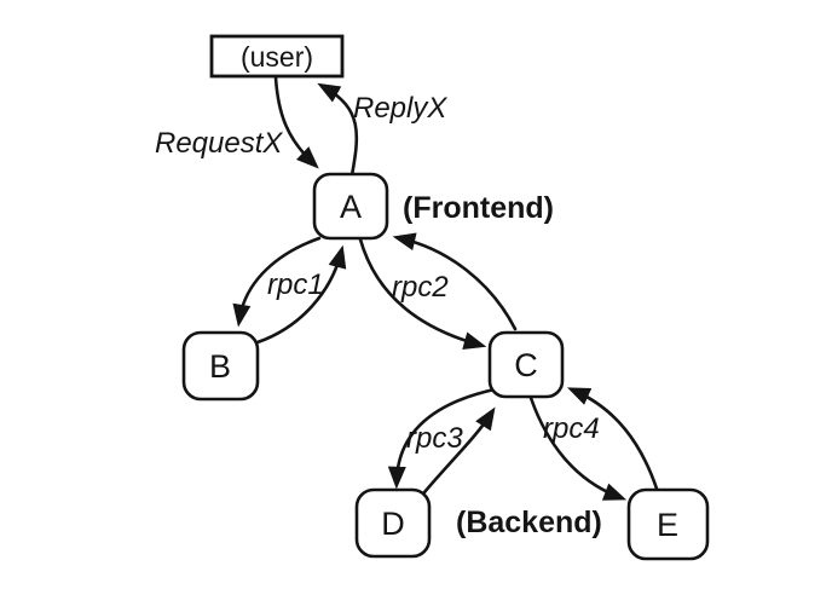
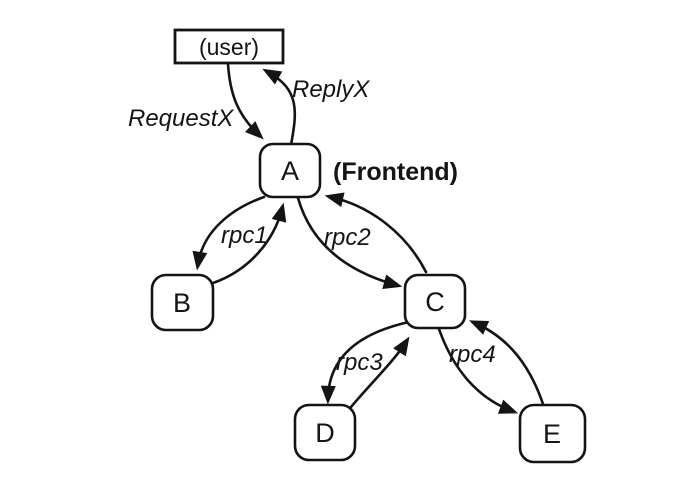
  (user)
  A
  B
  C
  D
  E
  RequestX
  ReplyX
  rpc1
  rpc2
  rpc3
  rpc4
  (Frontend)
- (Backend)
